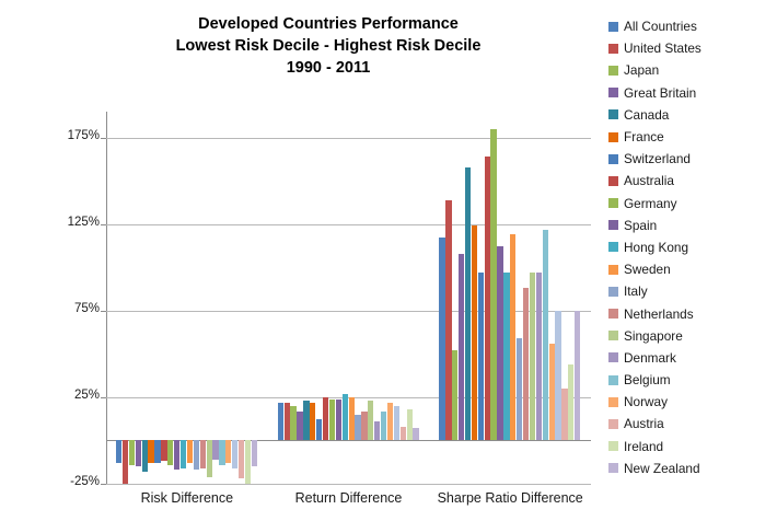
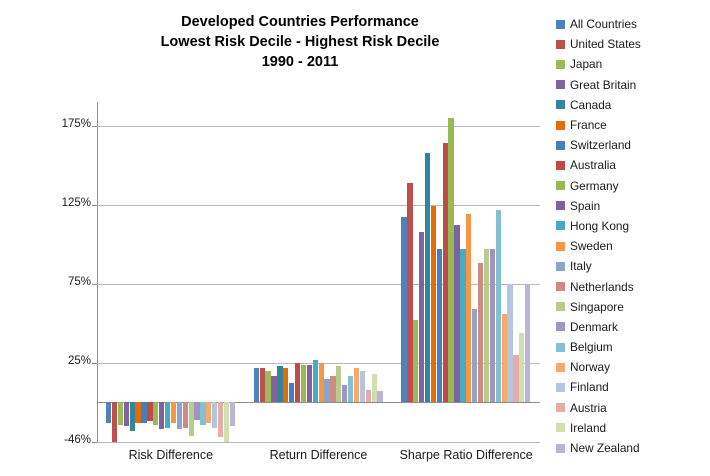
  Developed Countries Performance
  Lowest Risk Decile - Highest Risk Decile
  1990 - 2011
  175%
  125%
  75%
  25%
- -25%
+ -46%
  Risk Difference
  Return Difference
  Sharpe Ratio Difference
  All Countries
  United States
  Japan
  Great Britain
  Canada
  France
  Switzerland
  Australia
  Germany
  Spain
  Hong Kong
  Sweden
  Italy
  Netherlands
  Singapore
  Denmark
  Belgium
  Norway
+ Finland
  Austria
  Ireland
  New Zealand
